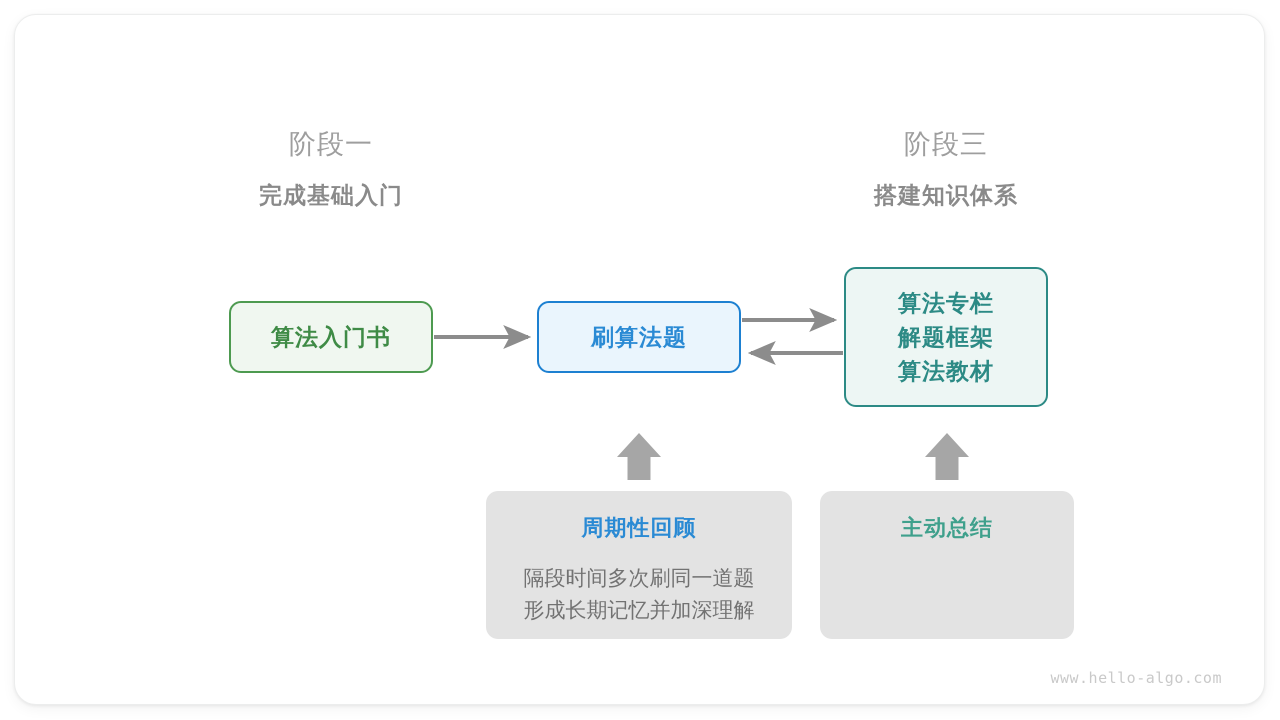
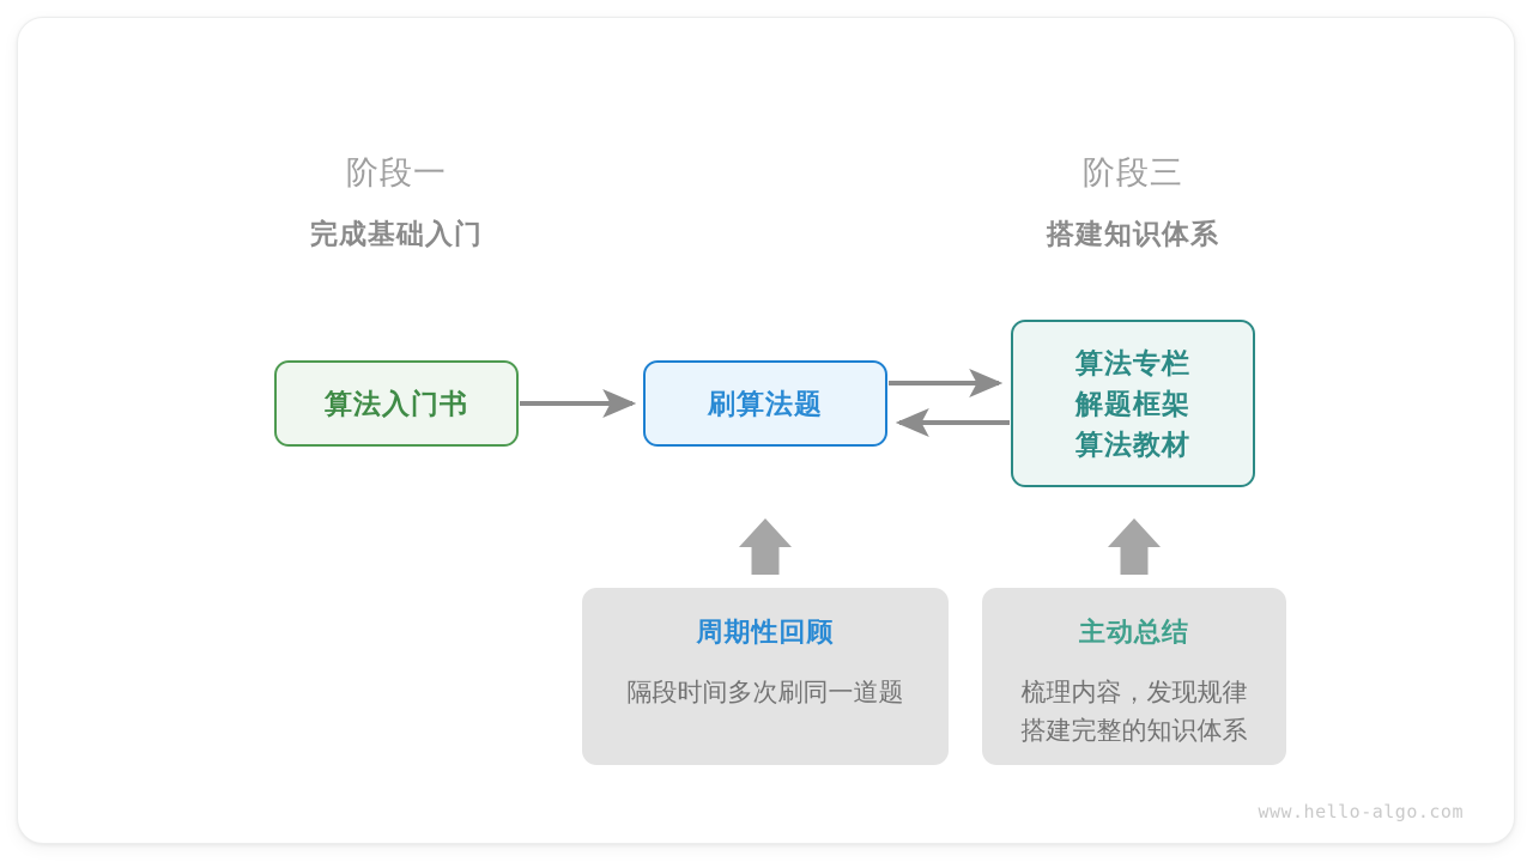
  阶段一
  完成基础入门
  阶段三
  搭建知识体系
  算法入门书
  刷算法题
  算法专栏
  解题框架
  算法教材
  周期性回顾
  隔段时间多次刷同一道题
- 形成长期记忆并加深理解
  主动总结
+ 梳理内容，发现规律
+ 搭建完整的知识体系
  www.hello-algo.com
